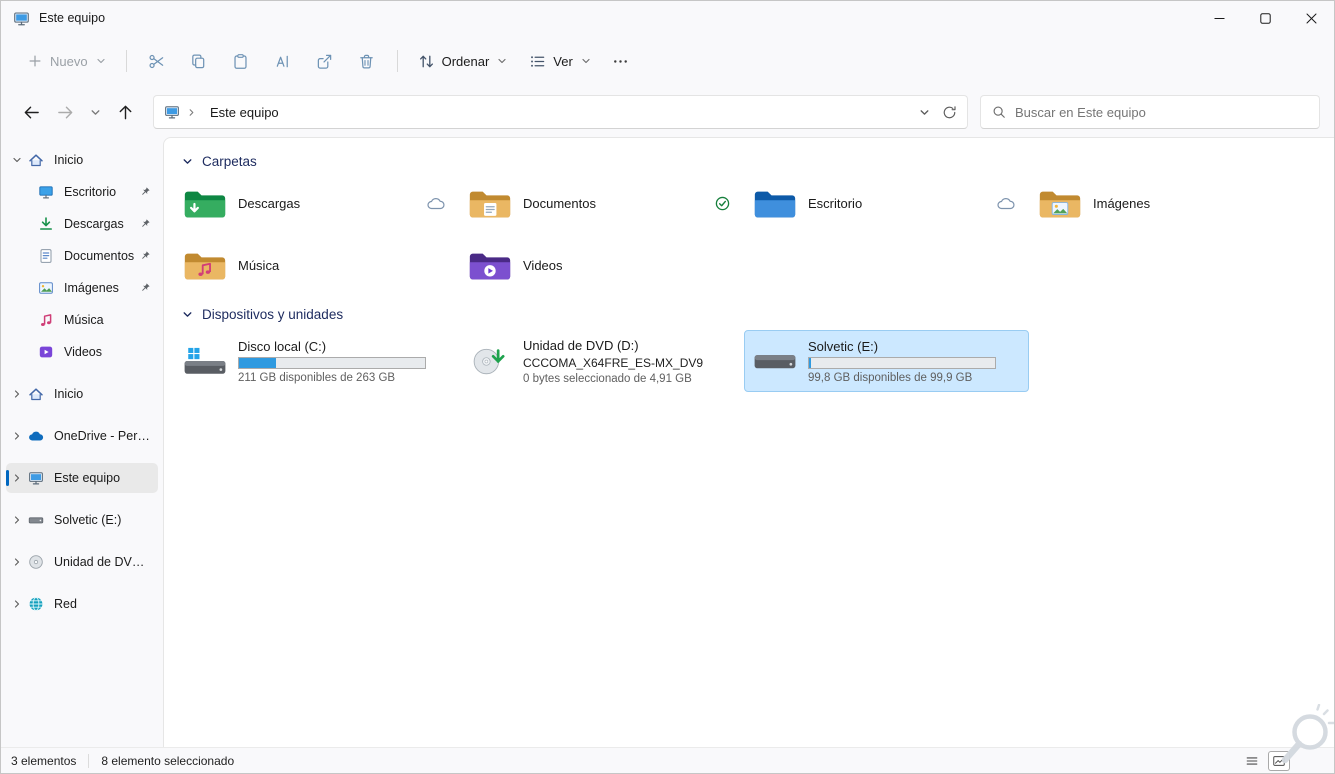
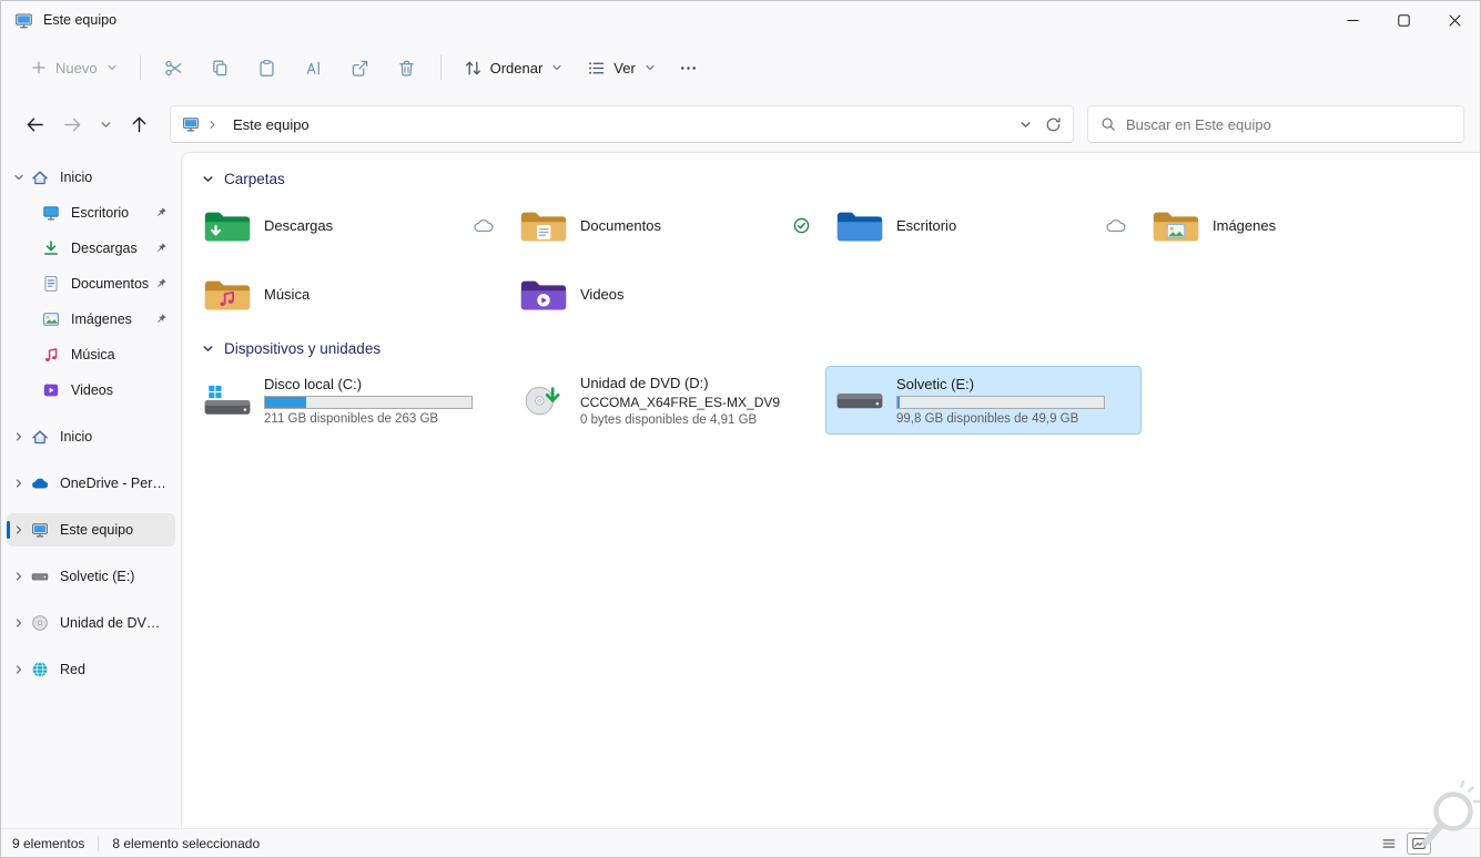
  Este equipo
  Nuevo
  Ordenar
  Ver
  Este equipo
  Buscar en Este equipo
  Inicio
  Escritorio
  Descargas
  Documentos
  Imágenes
  Música
  Videos
  Inicio
  OneDrive - Perso
  Este equipo
  Solvetic (E:)
  Unidad de DVD (
  Red
  Carpetas
  Descargas
  Documentos
  Escritorio
  Imágenes
  Música
  Videos
  Dispositivos y unidades
  Disco local (C:)
  211 GB disponibles de 263 GB
  Unidad de DVD (D:)
  CCCOMA_X64FRE_ES-MX_DV9
- 0 bytes seleccionado de 4,91 GB
+ 0 bytes disponibles de 4,91 GB
  Solvetic (E:)
- 99,8 GB disponibles de 99,9 GB
+ 99,8 GB disponibles de 49,9 GB
- 3 elementos
+ 9 elementos
  8 elemento seleccionado
